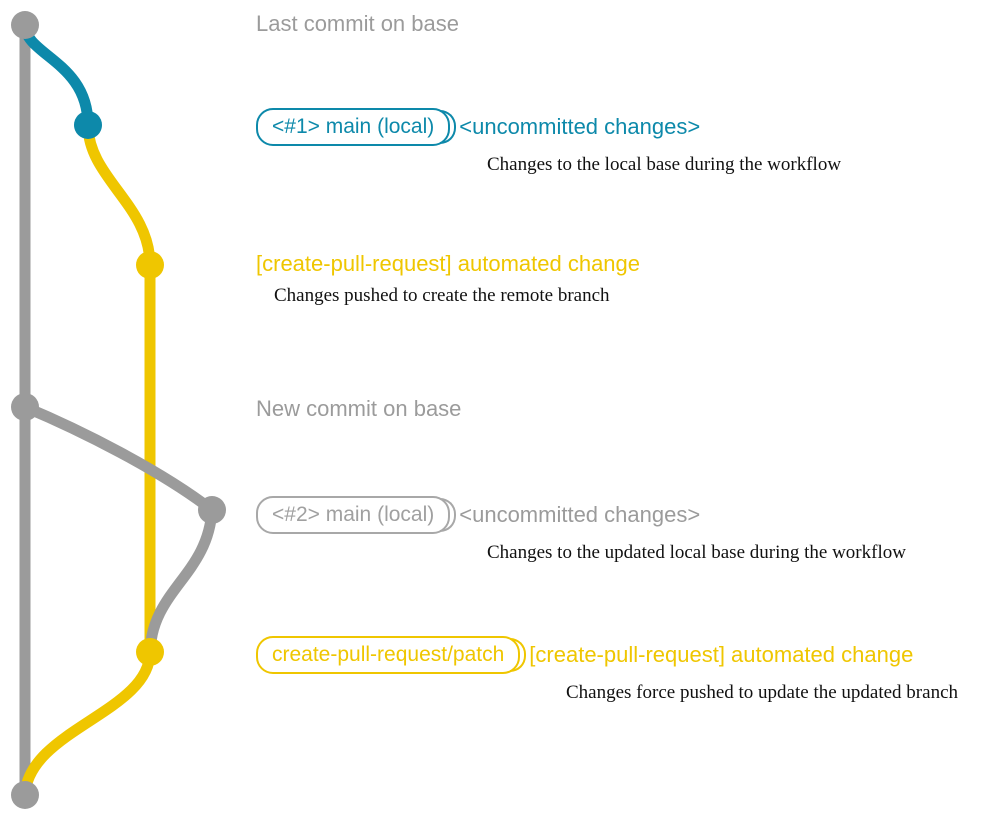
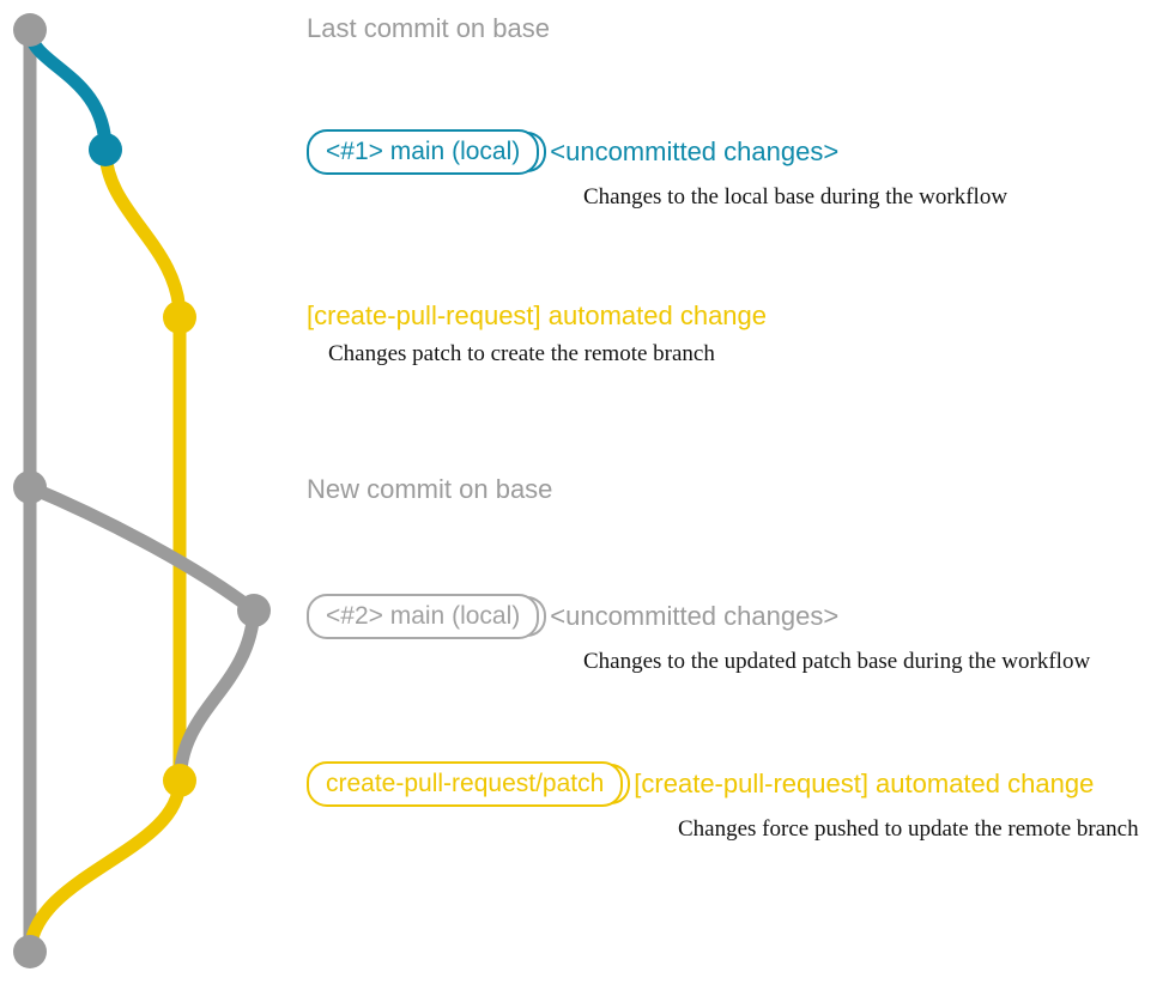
  Last commit on base
  <#1> main (local)
  <uncommitted changes>
  Changes to the local base during the workflow
  [create-pull-request] automated change
- Changes pushed to create the remote branch
+ Changes patch to create the remote branch
  New commit on base
  <#2> main (local)
  <uncommitted changes>
- Changes to the updated local base during the workflow
+ Changes to the updated patch base during the workflow
  create-pull-request/patch
  [create-pull-request] automated change
- Changes force pushed to update the updated branch
+ Changes force pushed to update the remote branch
